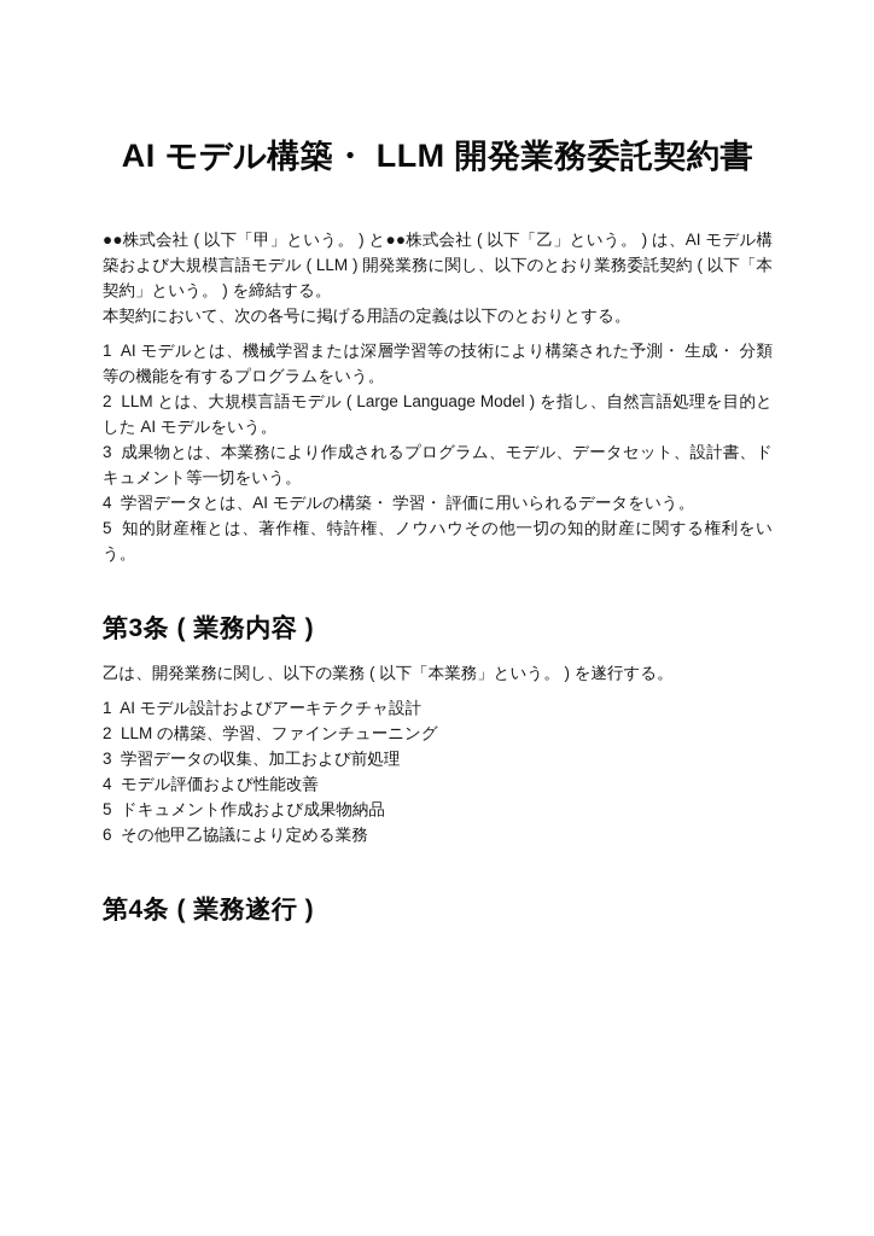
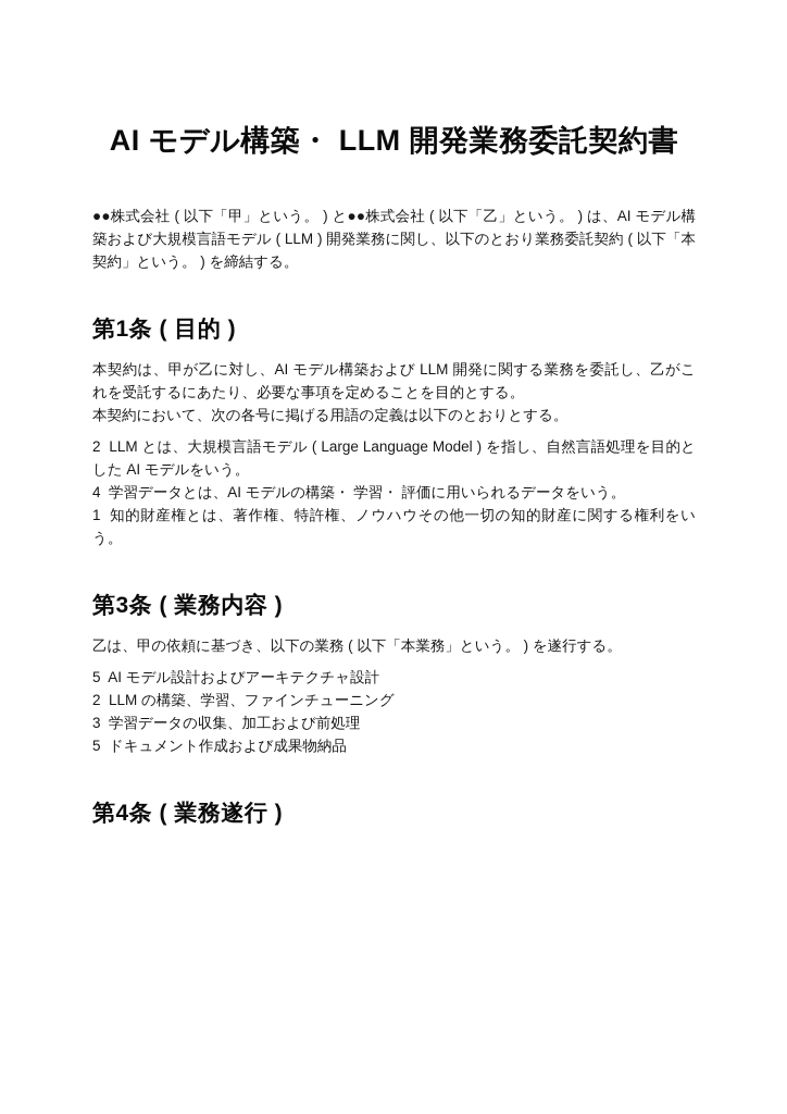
  AI モデル構築・ LLM 開発業務委託契約書
  ●●株式会社 ( 以下「甲」という。 ) と●●株式会社 ( 以下「乙」という。 ) は、AI モデル構築および大規模言語モデル ( LLM ) 開発業務に関し、以下のとおり業務委託契約 ( 以下「本契約」という。 ) を締結する。
+ 第1条 ( 目的 )
+ 本契約は、甲が乙に対し、AI モデル構築および LLM 開発に関する業務を委託し、乙がこれを受託するにあたり、必要な事項を定めることを目的とする。
  本契約において、次の各号に掲げる用語の定義は以下のとおりとする。
- 1 AI モデルとは、機械学習または深層学習等の技術により構築された予測・ 生成・ 分類等の機能を有するプログラムをいう。
  2 LLM とは、大規模言語モデル ( Large Language Model ) を指し、自然言語処理を目的とした AI モデルをいう。
- 3 成果物とは、本業務により作成されるプログラム、モデル、データセット、設計書、ドキュメント等一切をいう。
  4 学習データとは、AI モデルの構築・ 学習・ 評価に用いられるデータをいう。
- 5 知的財産権とは、著作権、特許権、ノウハウその他一切の知的財産に関する権利をいう。
+ 1 知的財産権とは、著作権、特許権、ノウハウその他一切の知的財産に関する権利をいう。
  第3条 ( 業務内容 )
- 乙は、開発業務に関し、以下の業務 ( 以下「本業務」という。 ) を遂行する。
+ 乙は、甲の依頼に基づき、以下の業務 ( 以下「本業務」という。 ) を遂行する。
- 1 AI モデル設計およびアーキテクチャ設計
+ 5 AI モデル設計およびアーキテクチャ設計
  2 LLM の構築、学習、ファインチューニング
  3 学習データの収集、加工および前処理
- 4 モデル評価および性能改善
  5 ドキュメント作成および成果物納品
- 6 その他甲乙協議により定める業務
  第4条 ( 業務遂行 )
